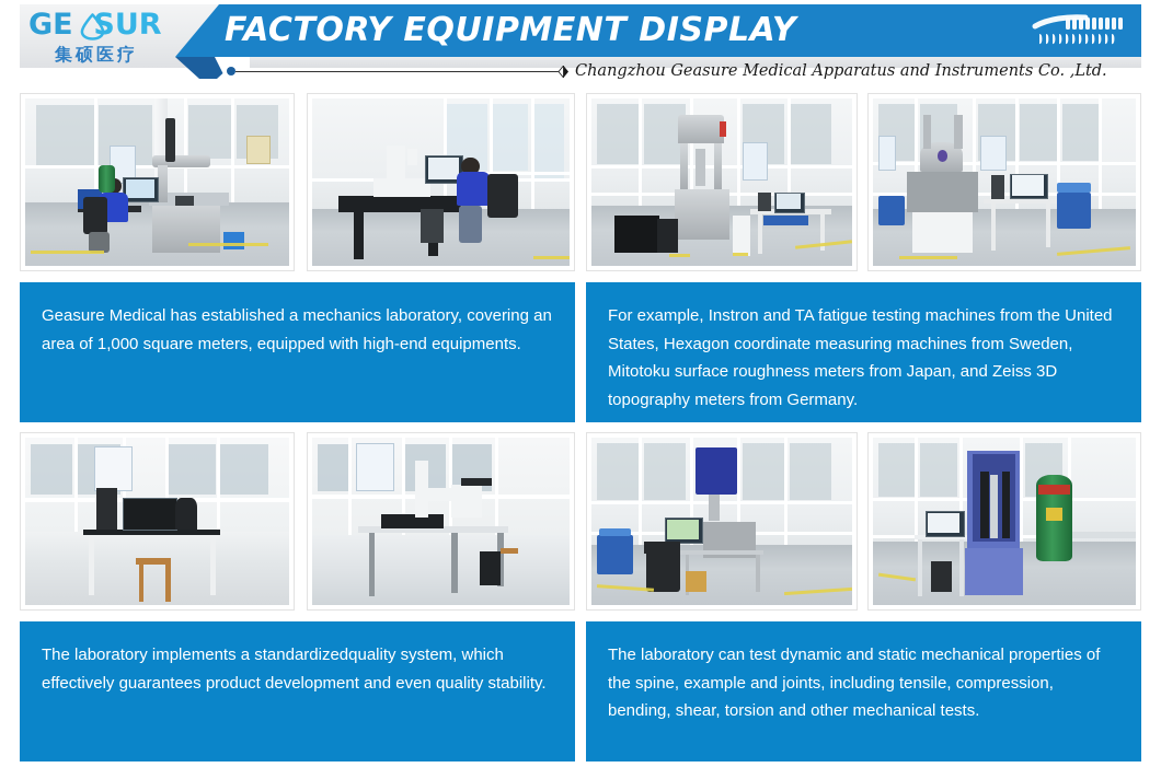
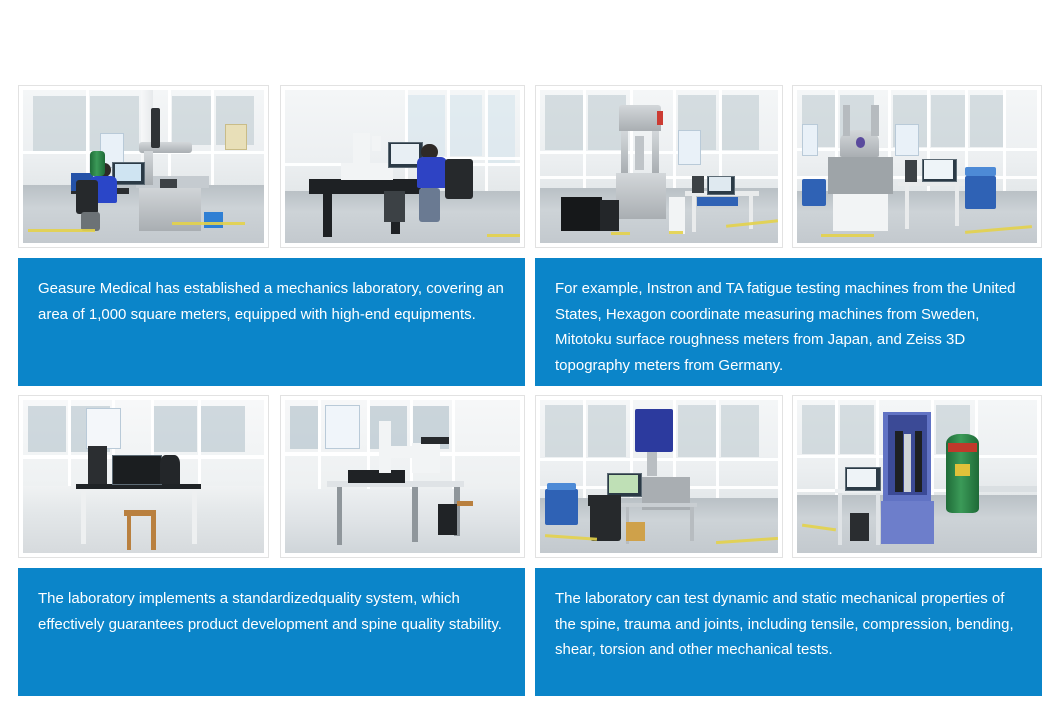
- GE SUR
- 集硕医疗
- FACTORY EQUIPMENT DISPLAY
- Changzhou Geasure Medical Apparatus and Instruments Co. ,Ltd.
  Geasure Medical has established a mechanics laboratory, covering an area of 1,000 square meters, equipped with high-end equipments.
  For example, Instron and TA fatigue testing machines from the United States, Hexagon coordinate measuring machines from Sweden, Mitotoku surface roughness meters from Japan, and Zeiss 3D topography meters from Germany.
- The laboratory implements a standardizedquality system, which effectively guarantees product development and even quality stability.
+ The laboratory implements a standardizedquality system, which effectively guarantees product development and spine quality stability.
- The laboratory can test dynamic and static mechanical properties of the spine, example and joints, including tensile, compression, bending, shear, torsion and other mechanical tests.
+ The laboratory can test dynamic and static mechanical properties of the spine, trauma and joints, including tensile, compression, bending, shear, torsion and other mechanical tests.
